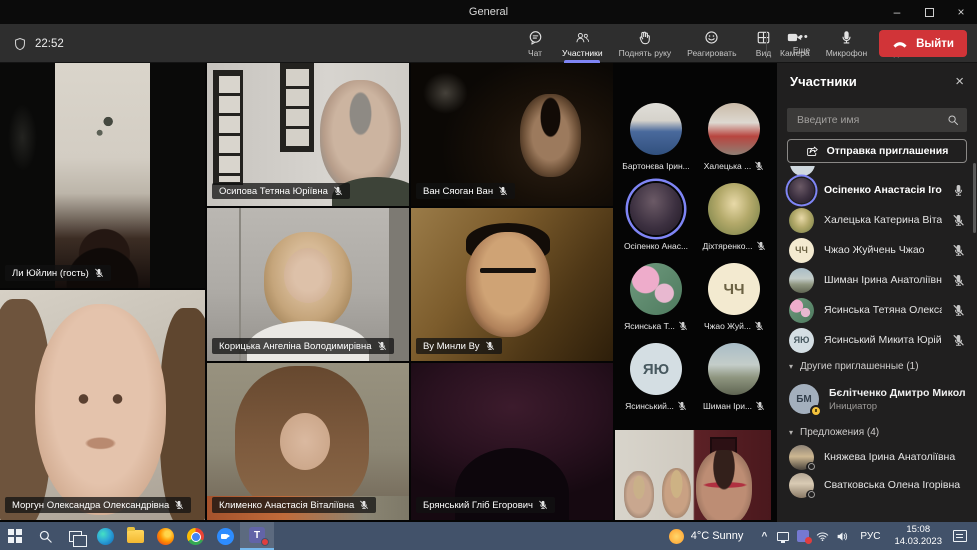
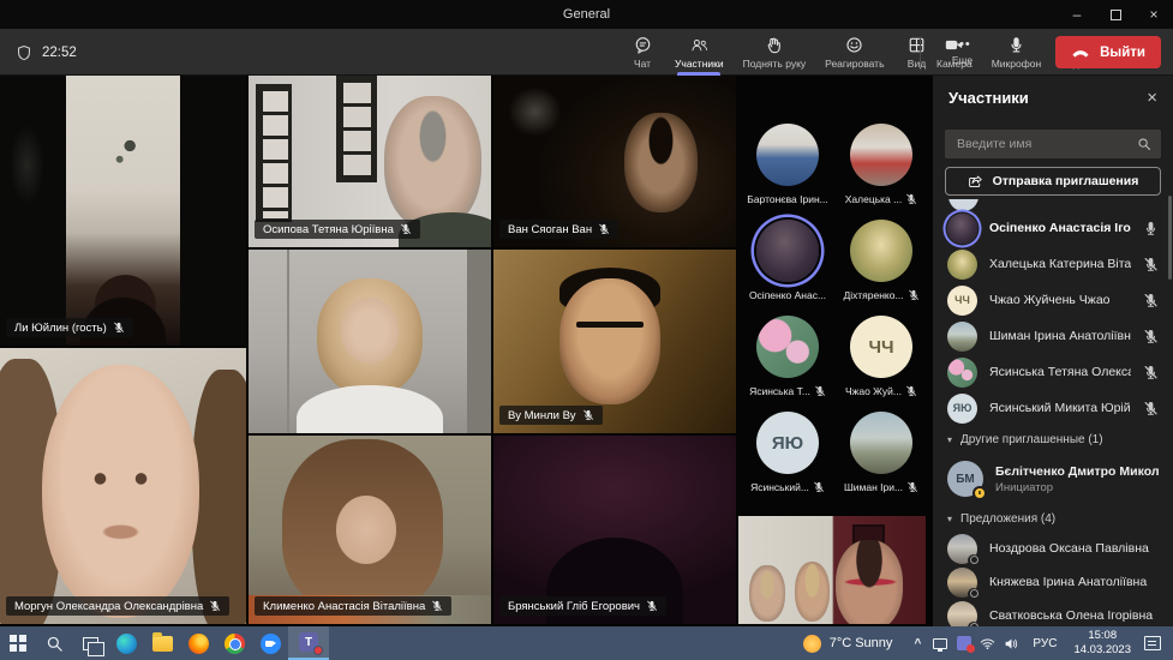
  General
  –
  ×
  22:52
  Чат
  Участники
  Поднять руку
  Реагировать
  Вид
  Еще
  Камера
  Микрофон
  Выйти
  Ли Юйлин (гость)
  Моргун Олександра Олександрівна
  Осипова Тетяна Юріївна
- Корицька Ангеліна Володимирівна
  Клименко Анастасія Віталіївна
  Ван Сяоган Ван
  Ву Минли Ву
  Брянський Гліб Егорович
  Бартонєва Ірин...
  Халецька ...
  Осіпенко Анас...
  Діхтяренко...
  Ясинська Т...
  ЧЧ
  Чжао Жуй...
  ЯЮ
  Ясинський...
  Шиман Іри...
  Участники
  ×
  Введите имя
  Отправка приглашения
  Осіпенко Анастасія Іго
  Халецька Катерина Віта
  ЧЧ
  Чжао Жуйчень Чжао
  Шиман Ірина Анатоліївн
  Ясинська Тетяна Олекс
  ЯЮ
  Ясинський Микита Юрій
  ▾
  Другие приглашенные (1)
  БМ
  Бєлітченко Дмитро Микол
  Инициатор
  ▾
  Предложения (4)
+ Ноздрова Оксана Павлівна
  Княжева Ірина Анатоліївна
  Сватковська Олена Ігорівна
  T
- 4°C Sunny
+ 7°C Sunny
  ^
  РУС
  15:08
  14.03.2023
